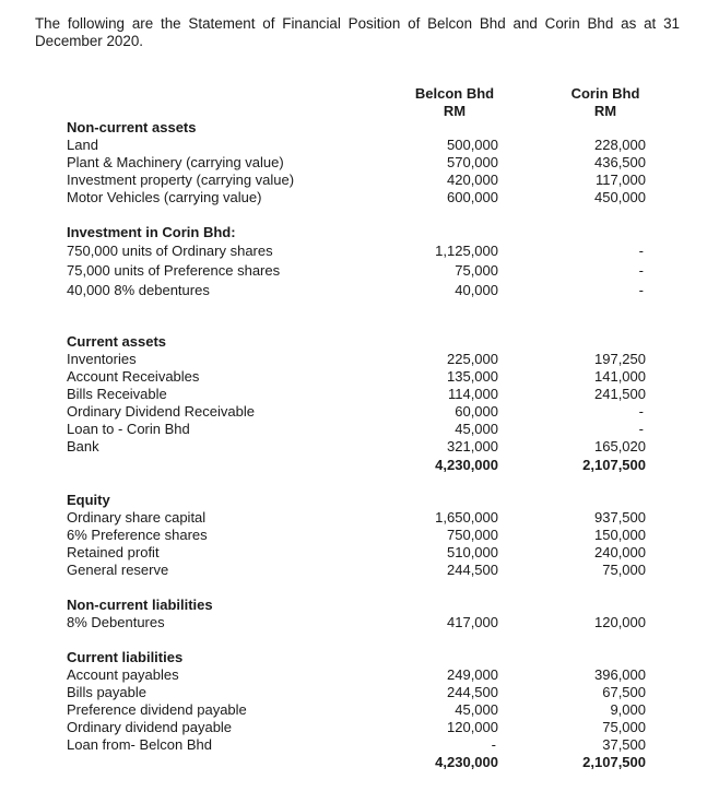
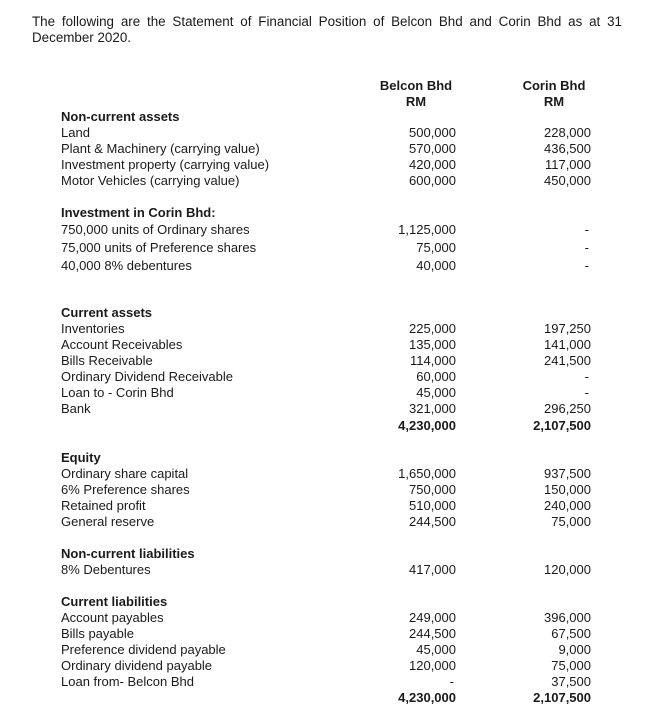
  The following are the Statement of Financial Position of Belcon Bhd and Corin Bhd as at 31 December 2020.
  Belcon Bhd
  RM
  Corin Bhd
  RM
  Non-current assets
  Land
  500,000
  228,000
  Plant & Machinery (carrying value)
  570,000
  436,500
  Investment property (carrying value)
  420,000
  117,000
  Motor Vehicles (carrying value)
  600,000
  450,000
  Investment in Corin Bhd:
  750,000 units of Ordinary shares
  1,125,000
  -
  75,000 units of Preference shares
  75,000
  -
  40,000 8% debentures
  40,000
  -
  Current assets
  Inventories
  225,000
  197,250
  Account Receivables
  135,000
  141,000
  Bills Receivable
  114,000
  241,500
  Ordinary Dividend Receivable
  60,000
  -
  Loan to - Corin Bhd
  45,000
  -
  Bank
  321,000
- 165,020
+ 296,250
  4,230,000
  2,107,500
  Equity
  Ordinary share capital
  1,650,000
  937,500
  6% Preference shares
  750,000
  150,000
  Retained profit
  510,000
  240,000
  General reserve
  244,500
  75,000
  Non-current liabilities
  8% Debentures
  417,000
  120,000
  Current liabilities
  Account payables
  249,000
  396,000
  Bills payable
  244,500
  67,500
  Preference dividend payable
  45,000
  9,000
  Ordinary dividend payable
  120,000
  75,000
  Loan from- Belcon Bhd
  -
  37,500
  4,230,000
  2,107,500
